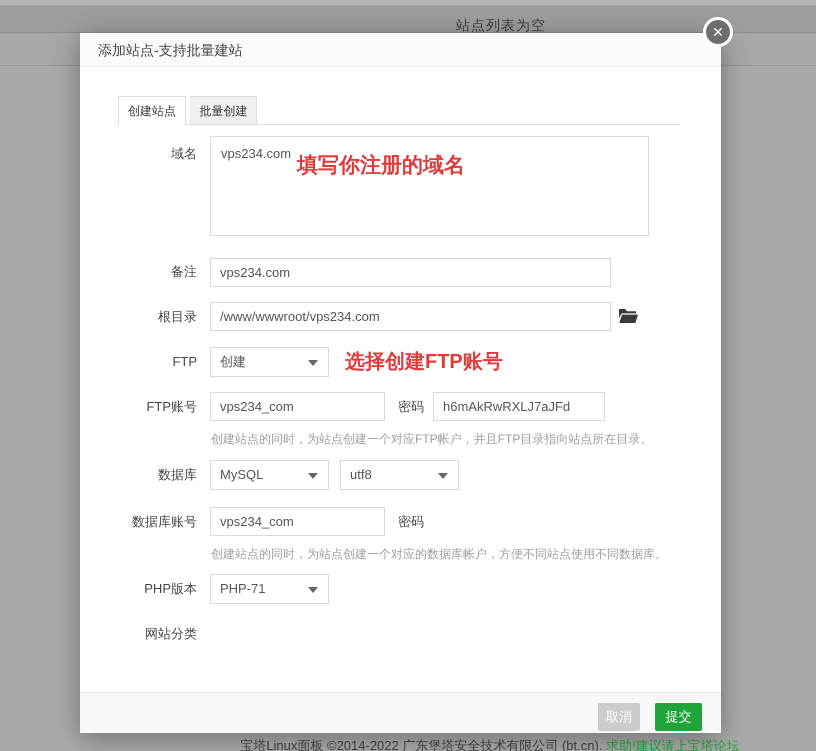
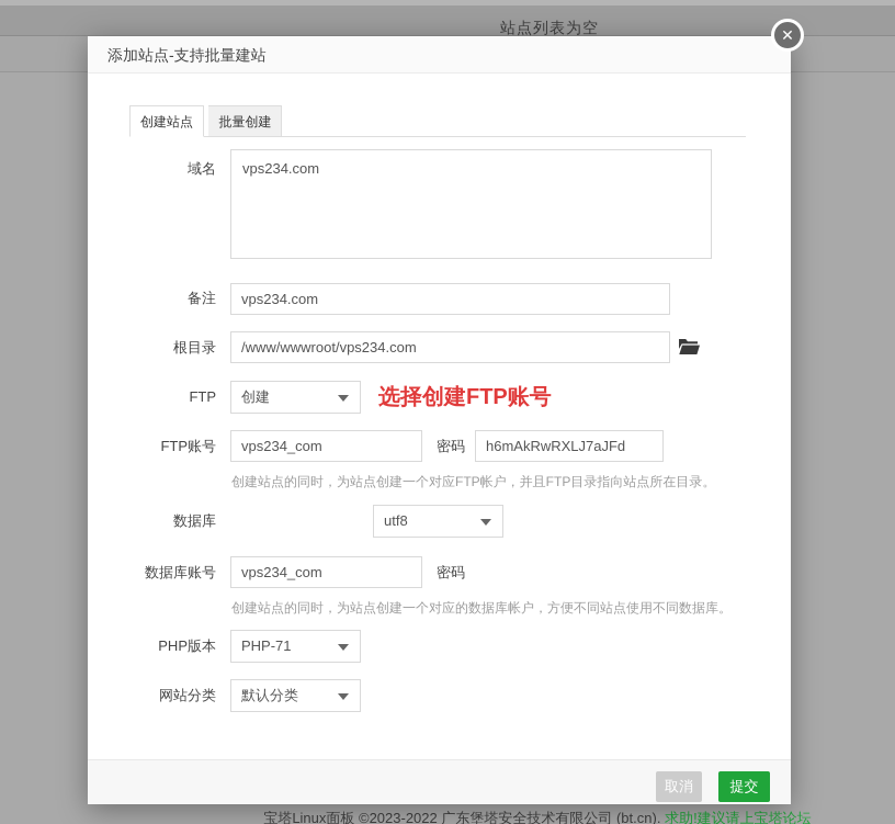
  站点列表为空
- 宝塔Linux面板 ©2014-2022 广东堡塔安全技术有限公司 (bt.cn). 求助!建议请上宝塔论坛
+ 宝塔Linux面板 ©2023-2022 广东堡塔安全技术有限公司 (bt.cn). 求助!建议请上宝塔论坛
  添加站点-支持批量建站
  ✕
  创建站点 批量创建
  域名
  vps234.com
- 填写你注册的域名
  备注
  vps234.com
  根目录
  /www/wwwroot/vps234.com
  FTP
  创建
  选择创建FTP账号
  FTP账号
  vps234_com
  密码
  h6mAkRwRXLJ7aJFd
  创建站点的同时，为站点创建一个对应FTP帐户，并且FTP目录指向站点所在目录。
  数据库
- MySQL
  utf8
  数据库账号
  vps234_com
  密码
  创建站点的同时，为站点创建一个对应的数据库帐户，方便不同站点使用不同数据库。
  PHP版本
  PHP-71
  网站分类
+ 默认分类
  取消
  提交
